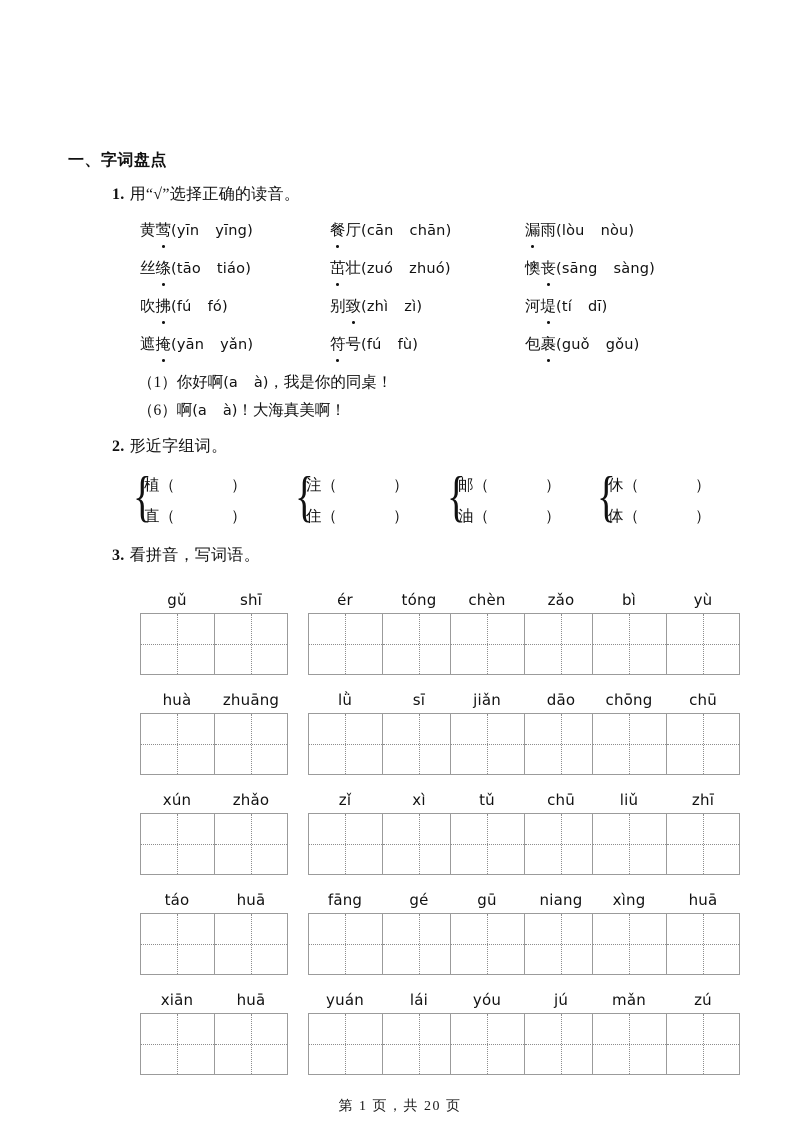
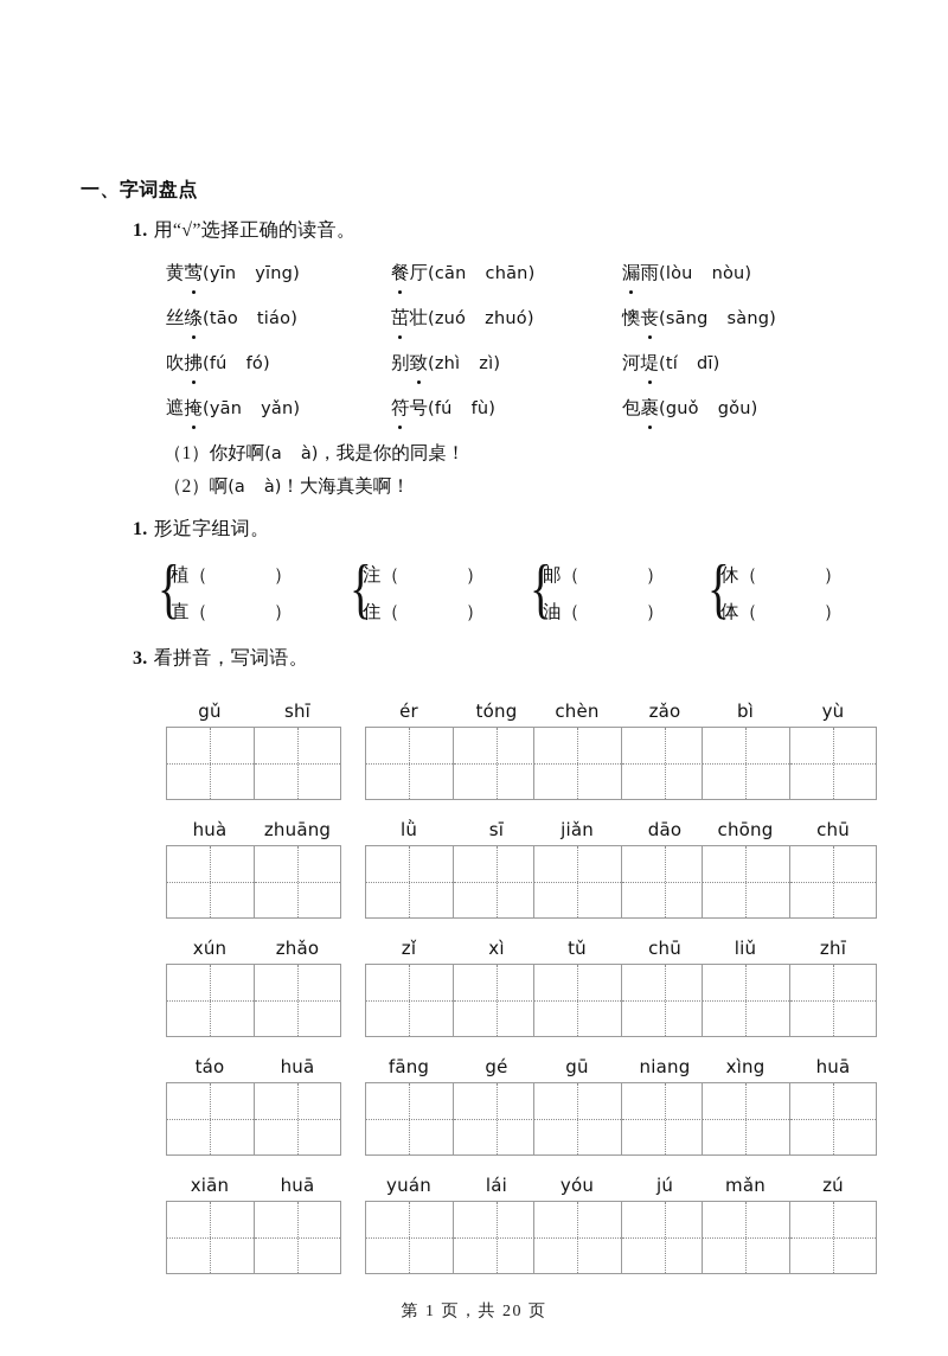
  一、字词盘点
  1. 用“√”选择正确的读音。
  黄莺(yīn yīng)
  餐厅(cān chān)
  漏雨(lòu nòu)
  丝绦(tāo tiáo)
  茁壮(zuó zhuó)
  懊丧(sāng sàng)
  吹拂(fú fó)
  别致(zhì zì)
  河堤(tí dī)
  遮掩(yān yǎn)
  符号(fú fù)
  包裹(guǒ gǒu)
  （1）你好啊(a à)，我是你的同桌！
- （6）啊(a à)！大海真美啊！
+ （2）啊(a à)！大海真美啊！
- 2. 形近字组词。
+ 1. 形近字组词。
  {
  植（ ）
  直（ ）
  {
  注（ ）
  住（ ）
  {
  邮（ ）
  油（ ）
  {
  休（ ）
  体（ ）
  3. 看拼音，写词语。
  gǔ
  shī
  ér
  tóng
  chèn
  zǎo
  bì
  yù
  huà
  zhuāng
  lǜ
  sī
  jiǎn
  dāo
  chōng
  chū
  xún
  zhǎo
  zǐ
  xì
  tǔ
  chū
  liǔ
  zhī
  táo
  huā
  fāng
  gé
  gū
  niang
  xìng
  huā
  xiān
  huā
  yuán
  lái
  yóu
  jú
  mǎn
  zú
  第 1 页，共 20 页
